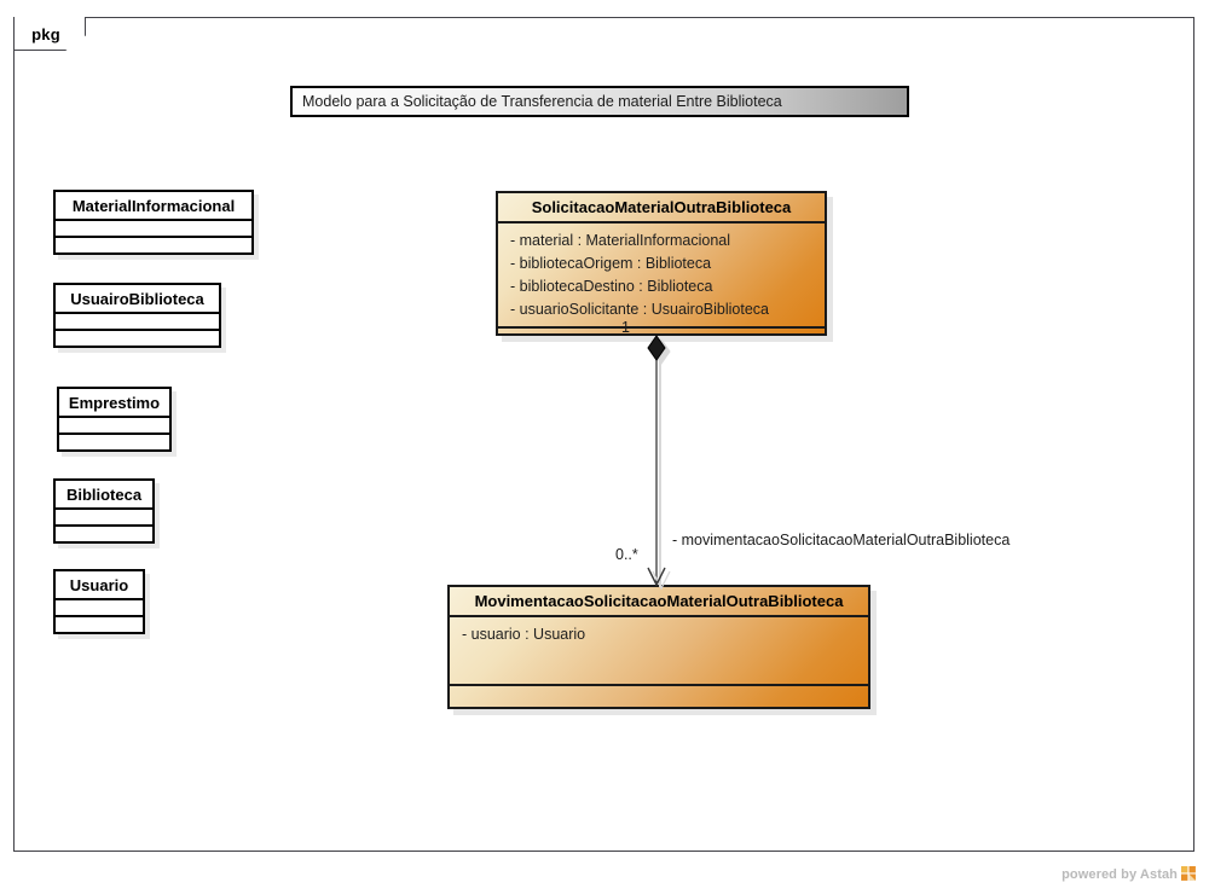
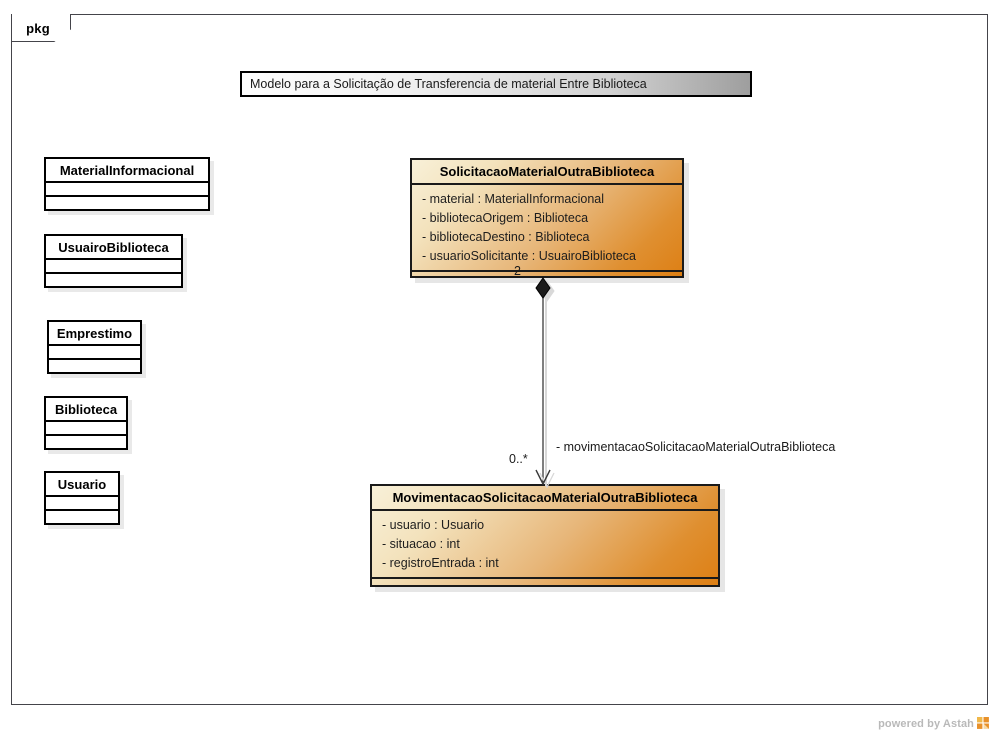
  pkg
  Modelo para a Solicitação de Transferencia de material Entre Biblioteca
  MaterialInformacional
  UsuairoBiblioteca
  Emprestimo
  Biblioteca
  Usuario
  SolicitacaoMaterialOutraBiblioteca
  - material : MaterialInformacional
  - bibliotecaOrigem : Biblioteca
  - bibliotecaDestino : Biblioteca
  - usuarioSolicitante : UsuairoBiblioteca
  MovimentacaoSolicitacaoMaterialOutraBiblioteca
  - usuario : Usuario
+ - situacao : int
+ - registroEntrada : int
- 1
+ 2
  0..*
  - movimentacaoSolicitacaoMaterialOutraBiblioteca
  powered by Astah
